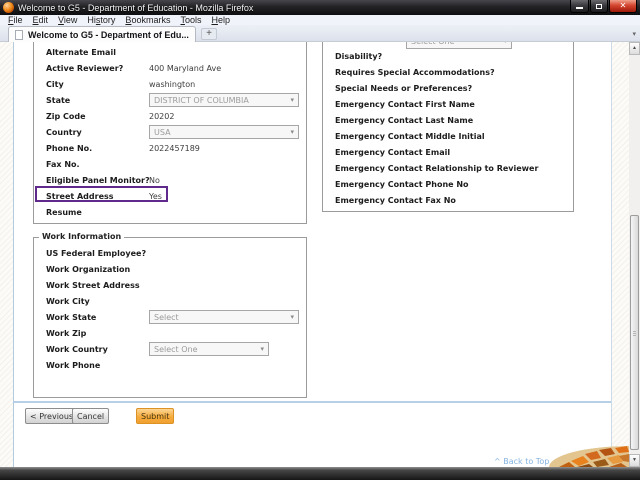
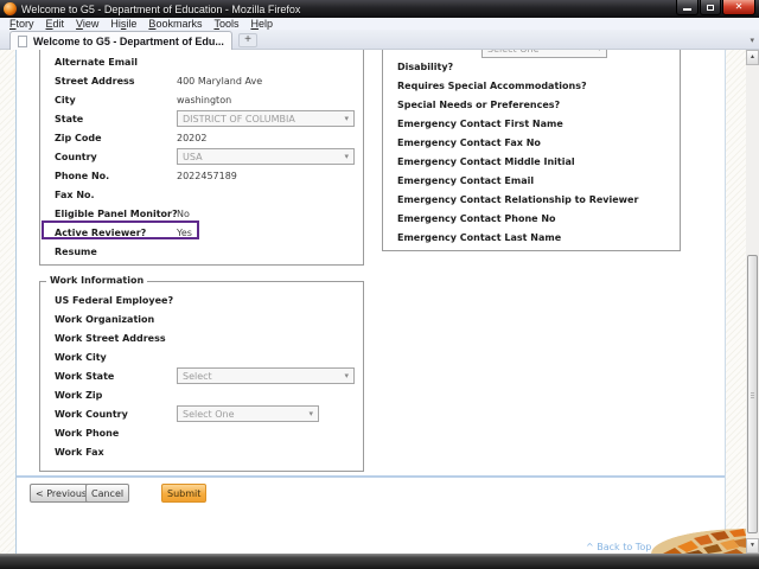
  Welcome to G5 - Department of Education - Mozilla Firefox
  ✕
- File
+ Ftory
  Edit
  View
- History
+ Hisile
  Bookmarks
  Tools
  Help
  Welcome to G5 - Department of Edu...
  +
  Alternate Email
- Active Reviewer?
+ Street Address
  400 Maryland Ave
  City
  washington
  State
  DISTRICT OF COLUMBIA
  ▾
  Zip Code
  20202
  Country
  USA
  ▾
  Phone No.
  2022457189
  Fax No.
  Eligible Panel Monitor?
  No
- Street Address
+ Active Reviewer?
  Yes
  Resume
  Select One
  Disability?
  Requires Special Accommodations?
  Special Needs or Preferences?
  Emergency Contact First Name
- Emergency Contact Last Name
+ Emergency Contact Fax No
  Emergency Contact Middle Initial
  Emergency Contact Email
  Emergency Contact Relationship to Reviewer
  Emergency Contact Phone No
- Emergency Contact Fax No
+ Emergency Contact Last Name
  Work Information
  US Federal Employee?
  Work Organization
  Work Street Address
  Work City
  Work State
  Select
  ▾
  Work Zip
  Work Country
  Select One
  ▾
  Work Phone
+ Work Fax
  < Previous
  Cancel
  Submit
  ^ Back to Top
